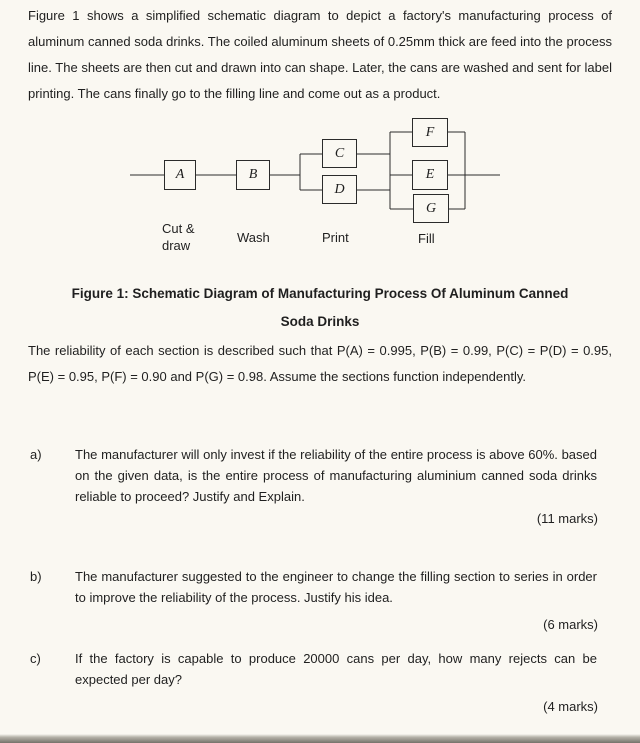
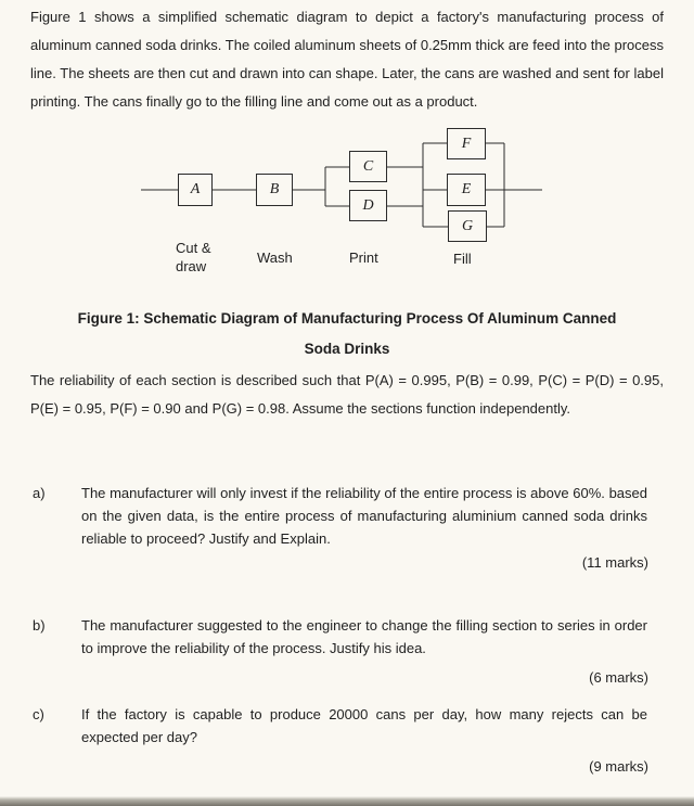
  Figure 1 shows a simplified schematic diagram to depict a factory's manufacturing process of aluminum canned soda drinks. The coiled aluminum sheets of 0.25mm thick are feed into the process line. The sheets are then cut and drawn into can shape. Later, the cans are washed and sent for label printing. The cans finally go to the filling line and come out as a product.
  A
  B
  C
  D
  F
  E
  G
  Cut &
  draw
  Wash
  Print
  Fill
  Figure 1: Schematic Diagram of Manufacturing Process Of Aluminum Canned
  Soda Drinks
  The reliability of each section is described such that P(A) = 0.995, P(B) = 0.99, P(C) = P(D) = 0.95, P(E) = 0.95, P(F) = 0.90 and P(G) = 0.98. Assume the sections function independently.
  a)
  The manufacturer will only invest if the reliability of the entire process is above 60%. based on the given data, is the entire process of manufacturing aluminium canned soda drinks reliable to proceed? Justify and Explain.
  (11 marks)
  b)
  The manufacturer suggested to the engineer to change the filling section to series in order to improve the reliability of the process. Justify his idea.
  (6 marks)
  c)
  If the factory is capable to produce 20000 cans per day, how many rejects can be expected per day?
- (4 marks)
+ (9 marks)
